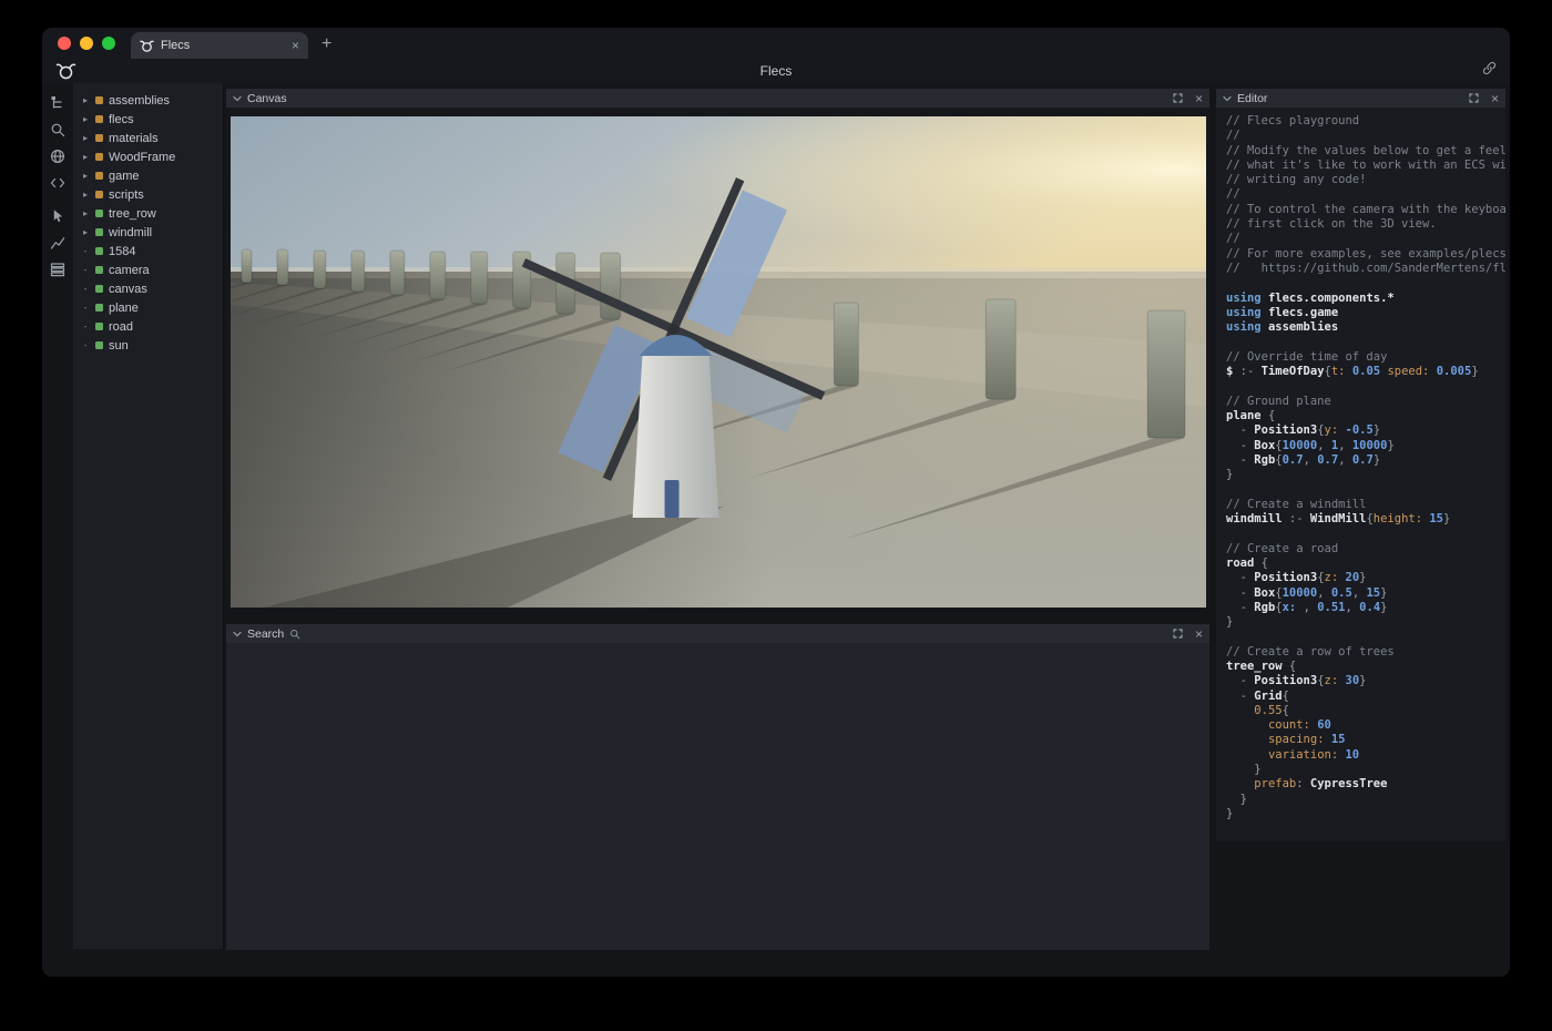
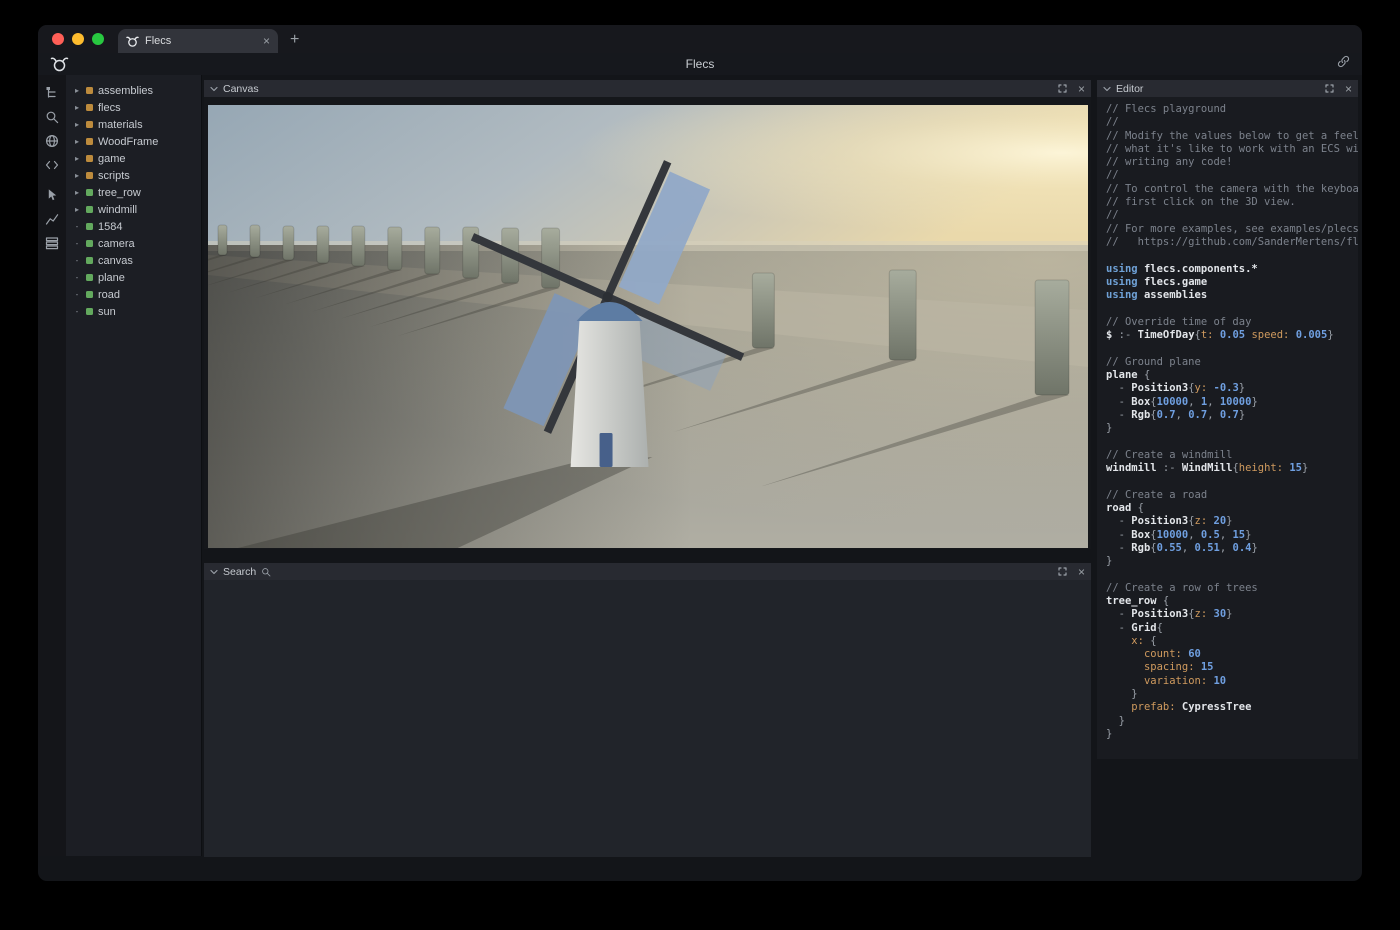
  Flecs
  ×
  +
  Flecs
  ▸
  assemblies
  ▸
  flecs
  ▸
  materials
  ▸
  WoodFrame
  ▸
  game
  ▸
  scripts
  ▸
  tree_row
  ▸
  windmill
  -
  1584
  -
  camera
  -
  canvas
  -
  plane
  -
  road
  -
  sun
  Canvas
  ×
  Search
  ×
  Editor
  ×
  // Flecs playground
  //
  // Modify the values below to get a feel
  // what it's like to work with an ECS wi
  // writing any code!
  //
  // To control the camera with the keyboa
  // first click on the 3D view.
  //
  // For more examples, see examples/plecs
  // https://github.com/SanderMertens/fl
  using flecs.components.*
  using flecs.game
  using assemblies
  // Override time of day
  $ :- TimeOfDay{t: 0.05 speed: 0.005}
  // Ground plane
  plane {
- - Position3{y: -0.5}
+ - Position3{y: -0.3}
  - Box{10000, 1, 10000}
  - Rgb{0.7, 0.7, 0.7}
  }
  // Create a windmill
  windmill :- WindMill{height: 15}
  // Create a road
  road {
  - Position3{z: 20}
  - Box{10000, 0.5, 15}
- - Rgb{x: , 0.51, 0.4}
+ - Rgb{0.55, 0.51, 0.4}
  }
  // Create a row of trees
  tree_row {
  - Position3{z: 30}
  - Grid{
- 0.55{
+ x: {
  count: 60
  spacing: 15
  variation: 10
  }
  prefab: CypressTree
  }
  }
